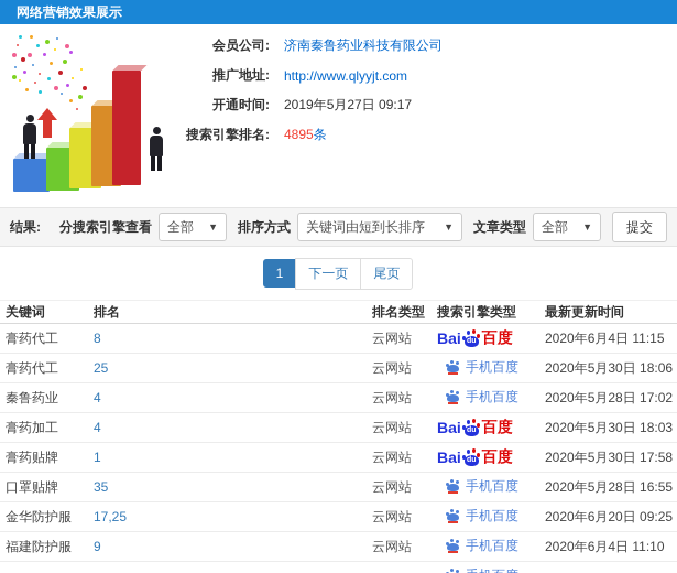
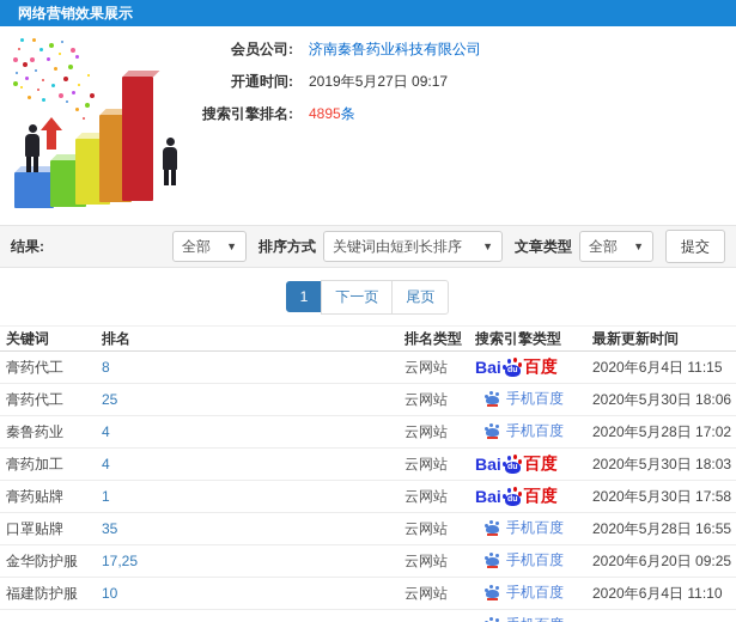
  网络营销效果展示
  会员公司:
  济南秦鲁药业科技有限公司
- 推广地址:
- http://www.qlyyjt.com
  开通时间:
  2019年5月27日 09:17
  搜索引擎排名:
  4895条
  结果:
- 分搜索引擎查看
  全部
  ▼
  排序方式
  关键词由短到长排序
  ▼
  文章类型
  全部
  ▼
  提交
  1
  下一页
  尾页
  关键词
  排名
  排名类型
  搜索引擎类型
  最新更新时间
  膏药代工
  8
  云网站
  Bai
  百度
  2020年6月4日 11:15
  膏药代工
  25
  云网站
  手机百度
  2020年5月30日 18:06
  秦鲁药业
  4
  云网站
  手机百度
  2020年5月28日 17:02
  膏药加工
  4
  云网站
  Bai
  百度
  2020年5月30日 18:03
  膏药贴牌
  1
  云网站
  Bai
  百度
  2020年5月30日 17:58
  口罩贴牌
  35
  云网站
  手机百度
  2020年5月28日 16:55
  金华防护服
  17,25
  云网站
  手机百度
  2020年6月20日 09:25
  福建防护服
- 9
+ 10
  云网站
  手机百度
  2020年6月4日 11:10
